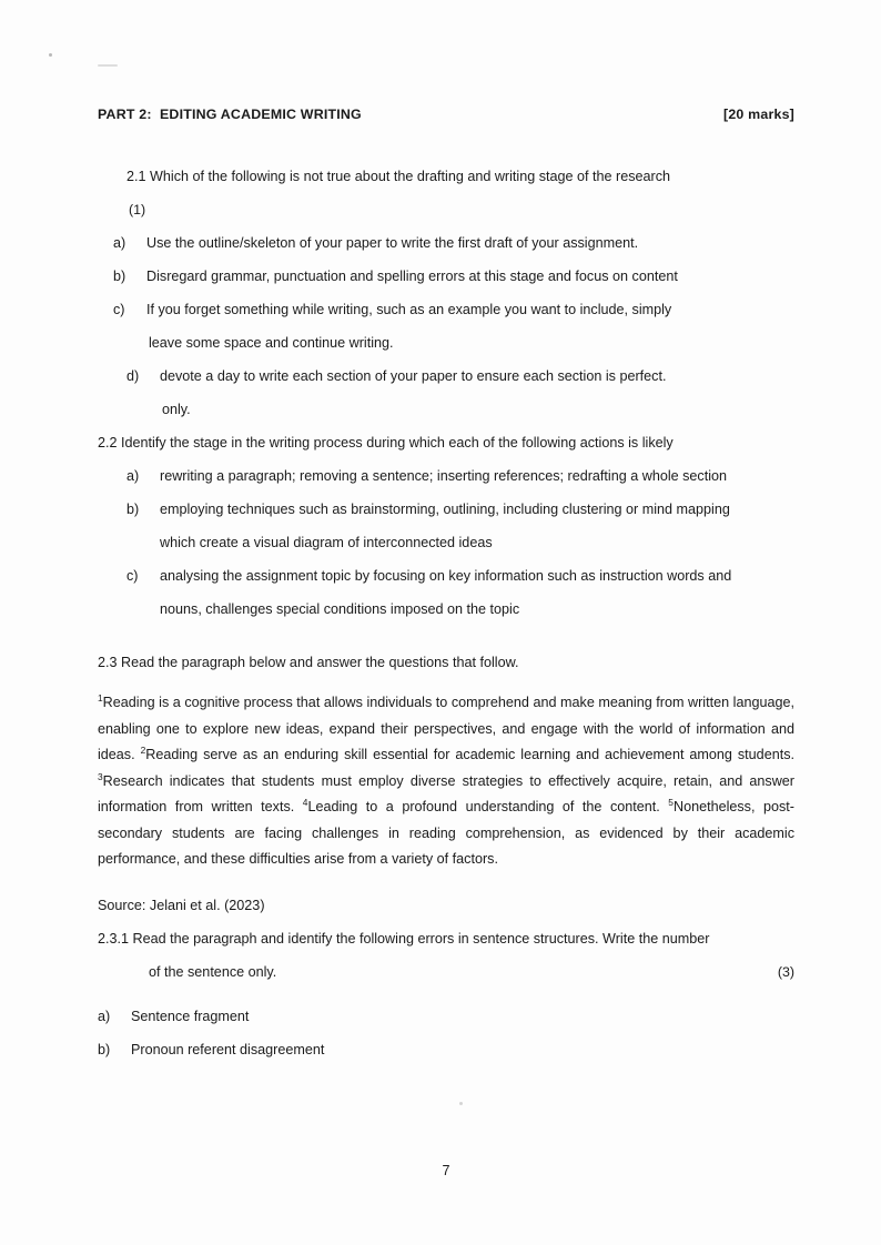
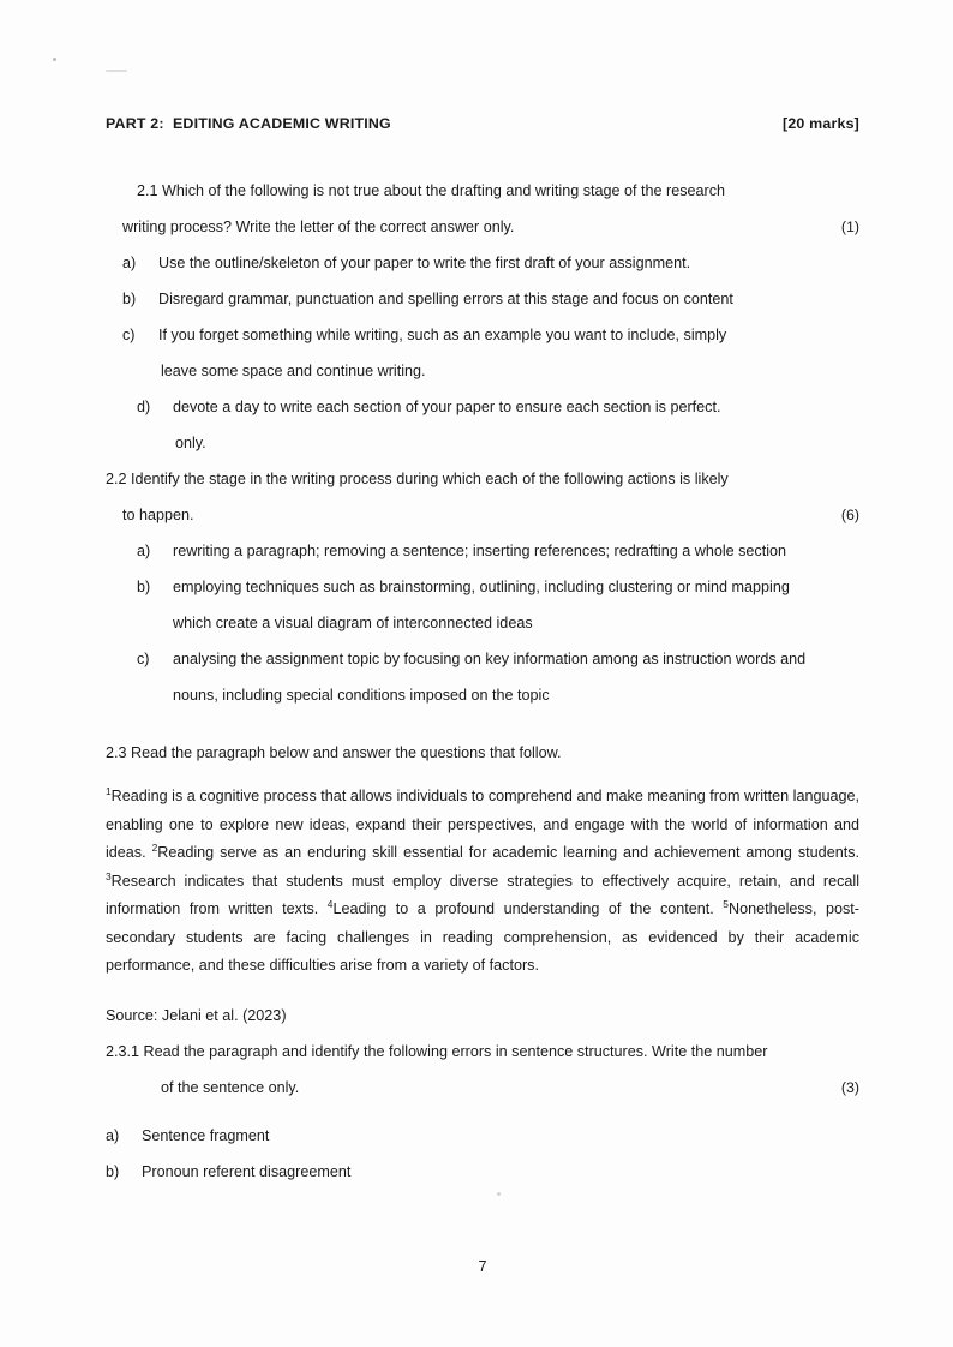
  PART 2: EDITING ACADEMIC WRITING
  [20 marks]
  2.1 Which of the following is not true about the drafting and writing stage of the research
+ writing process? Write the letter of the correct answer only.
  (1)
  a)
  Use the outline/skeleton of your paper to write the first draft of your assignment.
  b)
  Disregard grammar, punctuation and spelling errors at this stage and focus on content
  c)
  If you forget something while writing, such as an example you want to include, simply
  leave some space and continue writing.
  d)
  devote a day to write each section of your paper to ensure each section is perfect.
  only.
  2.2 Identify the stage in the writing process during which each of the following actions is likely
+ to happen.
+ (6)
  a)
  rewriting a paragraph; removing a sentence; inserting references; redrafting a whole section
  b)
  employing techniques such as brainstorming, outlining, including clustering or mind mapping
  which create a visual diagram of interconnected ideas
  c)
- analysing the assignment topic by focusing on key information such as instruction words and
+ analysing the assignment topic by focusing on key information among as instruction words and
- nouns, challenges special conditions imposed on the topic
+ nouns, including special conditions imposed on the topic
  2.3 Read the paragraph below and answer the questions that follow.
- 1Reading is a cognitive process that allows individuals to comprehend and make meaning from written language, enabling one to explore new ideas, expand their perspectives, and engage with the world of information and ideas. 2Reading serve as an enduring skill essential for academic learning and achievement among students. 3Research indicates that students must employ diverse strategies to effectively acquire, retain, and answer information from written texts. 4Leading to a profound understanding of the content. 5Nonetheless, post-secondary students are facing challenges in reading comprehension, as evidenced by their academic performance, and these difficulties arise from a variety of factors.
+ 1Reading is a cognitive process that allows individuals to comprehend and make meaning from written language, enabling one to explore new ideas, expand their perspectives, and engage with the world of information and ideas. 2Reading serve as an enduring skill essential for academic learning and achievement among students. 3Research indicates that students must employ diverse strategies to effectively acquire, retain, and recall information from written texts. 4Leading to a profound understanding of the content. 5Nonetheless, post-secondary students are facing challenges in reading comprehension, as evidenced by their academic performance, and these difficulties arise from a variety of factors.
  Source: Jelani et al. (2023)
  2.3.1 Read the paragraph and identify the following errors in sentence structures. Write the number
  of the sentence only.
  (3)
  a)
  Sentence fragment
  b)
  Pronoun referent disagreement
  7
